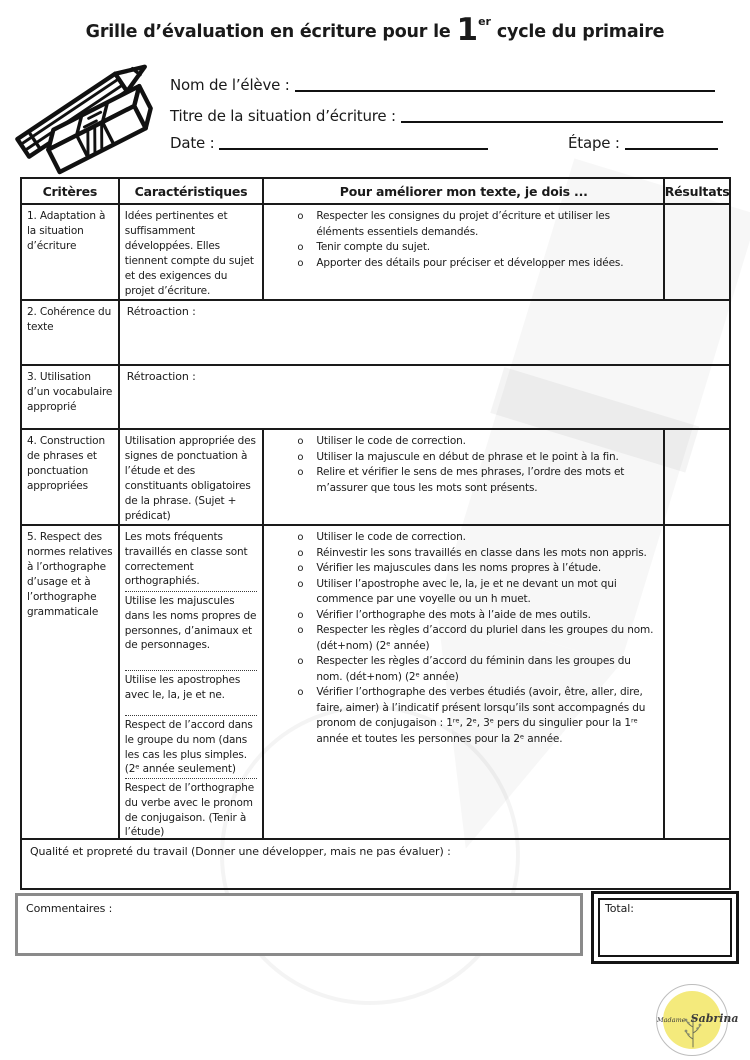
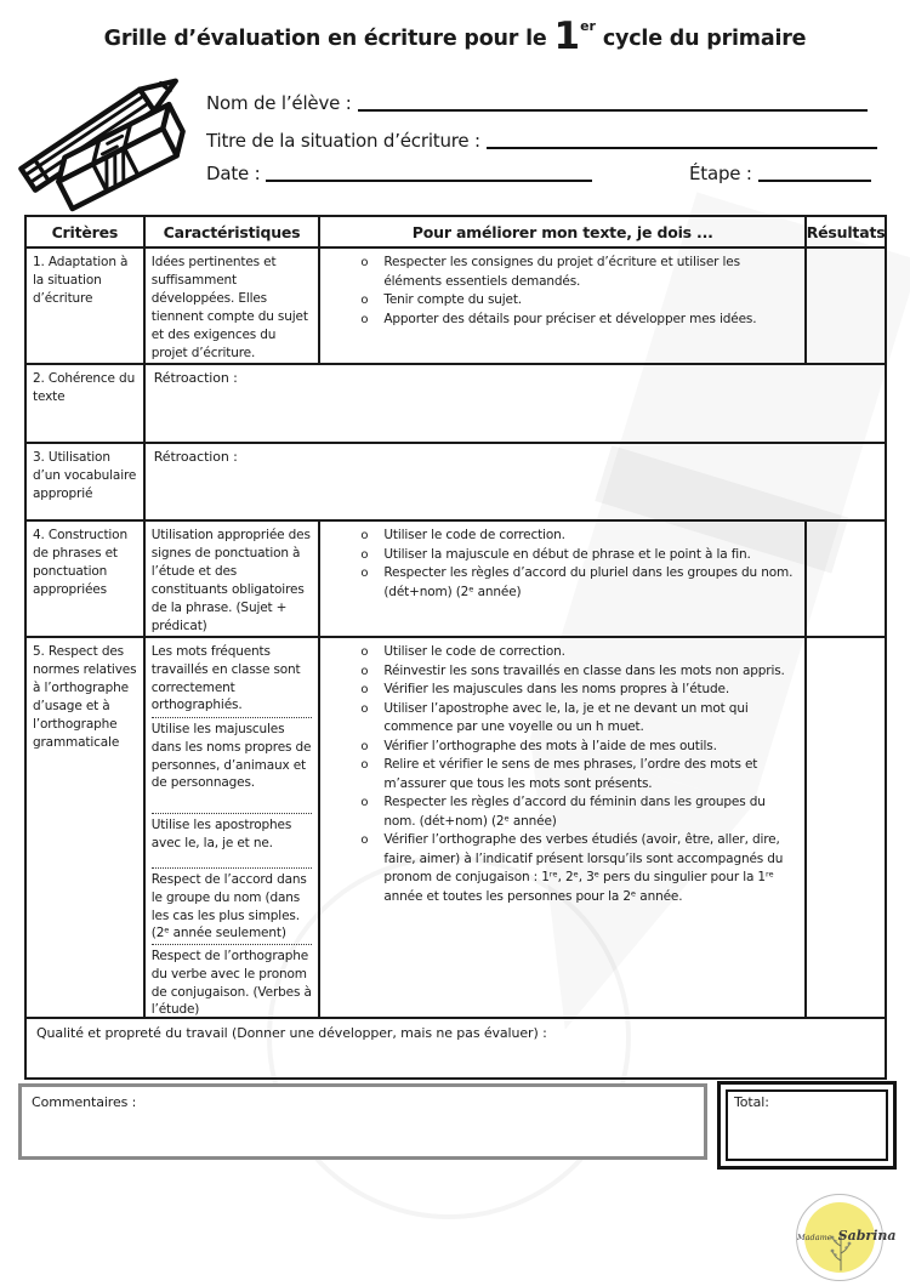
  Grille d’évaluation en écriture pour le 1er cycle du primaire
  Nom de l’élève :
  Titre de la situation d’écriture :
  Date :
  Étape :
  Critères
  Caractéristiques
  Pour améliorer mon texte, je dois ...
  Résultats
  1. Adaptation à la situation d’écriture
  Idées pertinentes et suffisamment développées. Elles tiennent compte du sujet et des exigences du projet d’écriture.
  o
  Respecter les consignes du projet d’écriture et utiliser les éléments essentiels demandés.
  o
  Tenir compte du sujet.
  o
  Apporter des détails pour préciser et développer mes idées.
  2. Cohérence du texte
  Rétroaction :
  3. Utilisation d’un vocabulaire approprié
  Rétroaction :
  4. Construction de phrases et ponctuation appropriées
  Utilisation appropriée des signes de ponctuation à l’étude et des constituants obligatoires de la phrase. (Sujet + prédicat)
  o
  Utiliser le code de correction.
  o
  Utiliser la majuscule en début de phrase et le point à la fin.
  o
- Relire et vérifier le sens de mes phrases, l’ordre des mots et m’assurer que tous les mots sont présents.
+ Respecter les règles d’accord du pluriel dans les groupes du nom. (dét+nom) (2ᵉ année)
  5. Respect des normes relatives à l’orthographe d’usage et à l’orthographe grammaticale
  Les mots fréquents travaillés en classe sont correctement orthographiés.
  Utilise les majuscules dans les noms propres de personnes, d’animaux et de personnages.
  Utilise les apostrophes avec le, la, je et ne.
  Respect de l’accord dans le groupe du nom (dans les cas les plus simples. (2ᵉ année seulement)
- Respect de l’orthographe du verbe avec le pronom de conjugaison. (Tenir à l’étude)
+ Respect de l’orthographe du verbe avec le pronom de conjugaison. (Verbes à l’étude)
  o
  Utiliser le code de correction.
  o
  Réinvestir les sons travaillés en classe dans les mots non appris.
  o
  Vérifier les majuscules dans les noms propres à l’étude.
  o
  Utiliser l’apostrophe avec le, la, je et ne devant un mot qui commence par une voyelle ou un h muet.
  o
  Vérifier l’orthographe des mots à l’aide de mes outils.
  o
- Respecter les règles d’accord du pluriel dans les groupes du nom. (dét+nom) (2ᵉ année)
+ Relire et vérifier le sens de mes phrases, l’ordre des mots et m’assurer que tous les mots sont présents.
  o
  Respecter les règles d’accord du féminin dans les groupes du nom. (dét+nom) (2ᵉ année)
  o
  Vérifier l’orthographe des verbes étudiés (avoir, être, aller, dire, faire, aimer) à l’indicatif présent lorsqu’ils sont accompagnés du pronom de conjugaison : 1ʳᵉ, 2ᵉ, 3ᵉ pers du singulier pour la 1ʳᵉ année et toutes les personnes pour la 2ᵉ année.
  Qualité et propreté du travail (Donner une développer, mais ne pas évaluer) :
  Commentaires :
  Total:
  Madame Sabrina
